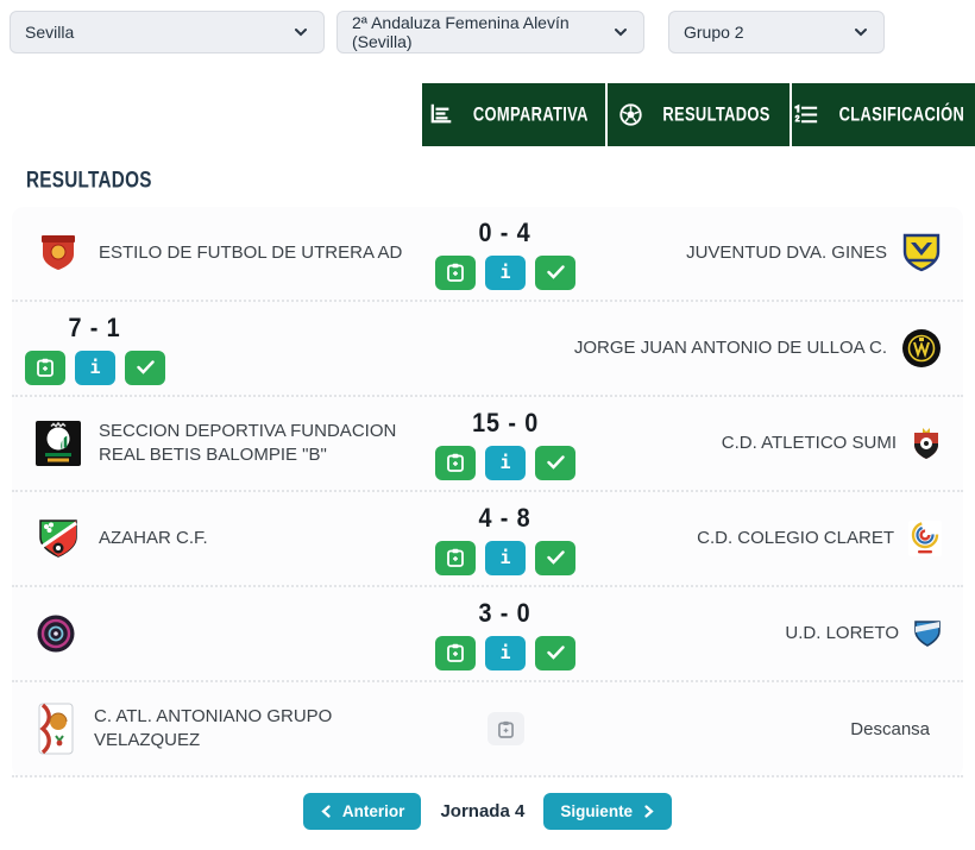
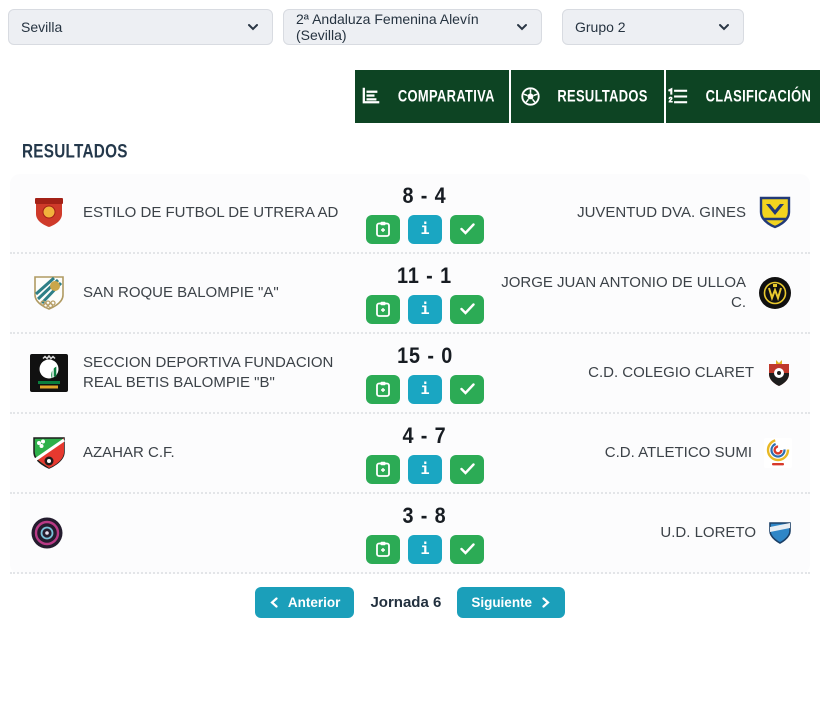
  Sevilla
  2ª Andaluza Femenina Alevín (Sevilla)
  Grupo 2
  COMPARATIVA
  RESULTADOS
  CLASIFICACIÓN
  RESULTADOS
  ESTILO DE FUTBOL DE UTRERA AD
- 0 - 4
+ 8 - 4
  i
  JUVENTUD DVA. GINES
+ SAN ROQUE BALOMPIE "A"
- 7 - 1
+ 11 - 1
  i
  JORGE JUAN ANTONIO DE ULLOA C.
  SECCION DEPORTIVA FUNDACION REAL BETIS BALOMPIE "B"
  15 - 0
  i
- C.D. ATLETICO SUMI
+ C.D. COLEGIO CLARET
  AZAHAR C.F.
- 4 - 8
+ 4 - 7
  i
- C.D. COLEGIO CLARET
+ C.D. ATLETICO SUMI
- 3 - 0
+ 3 - 8
  i
  U.D. LORETO
- C. ATL. ANTONIANO GRUPO VELAZQUEZ
- Descansa
  Anterior
- Jornada 4
+ Jornada 6
  Siguiente
